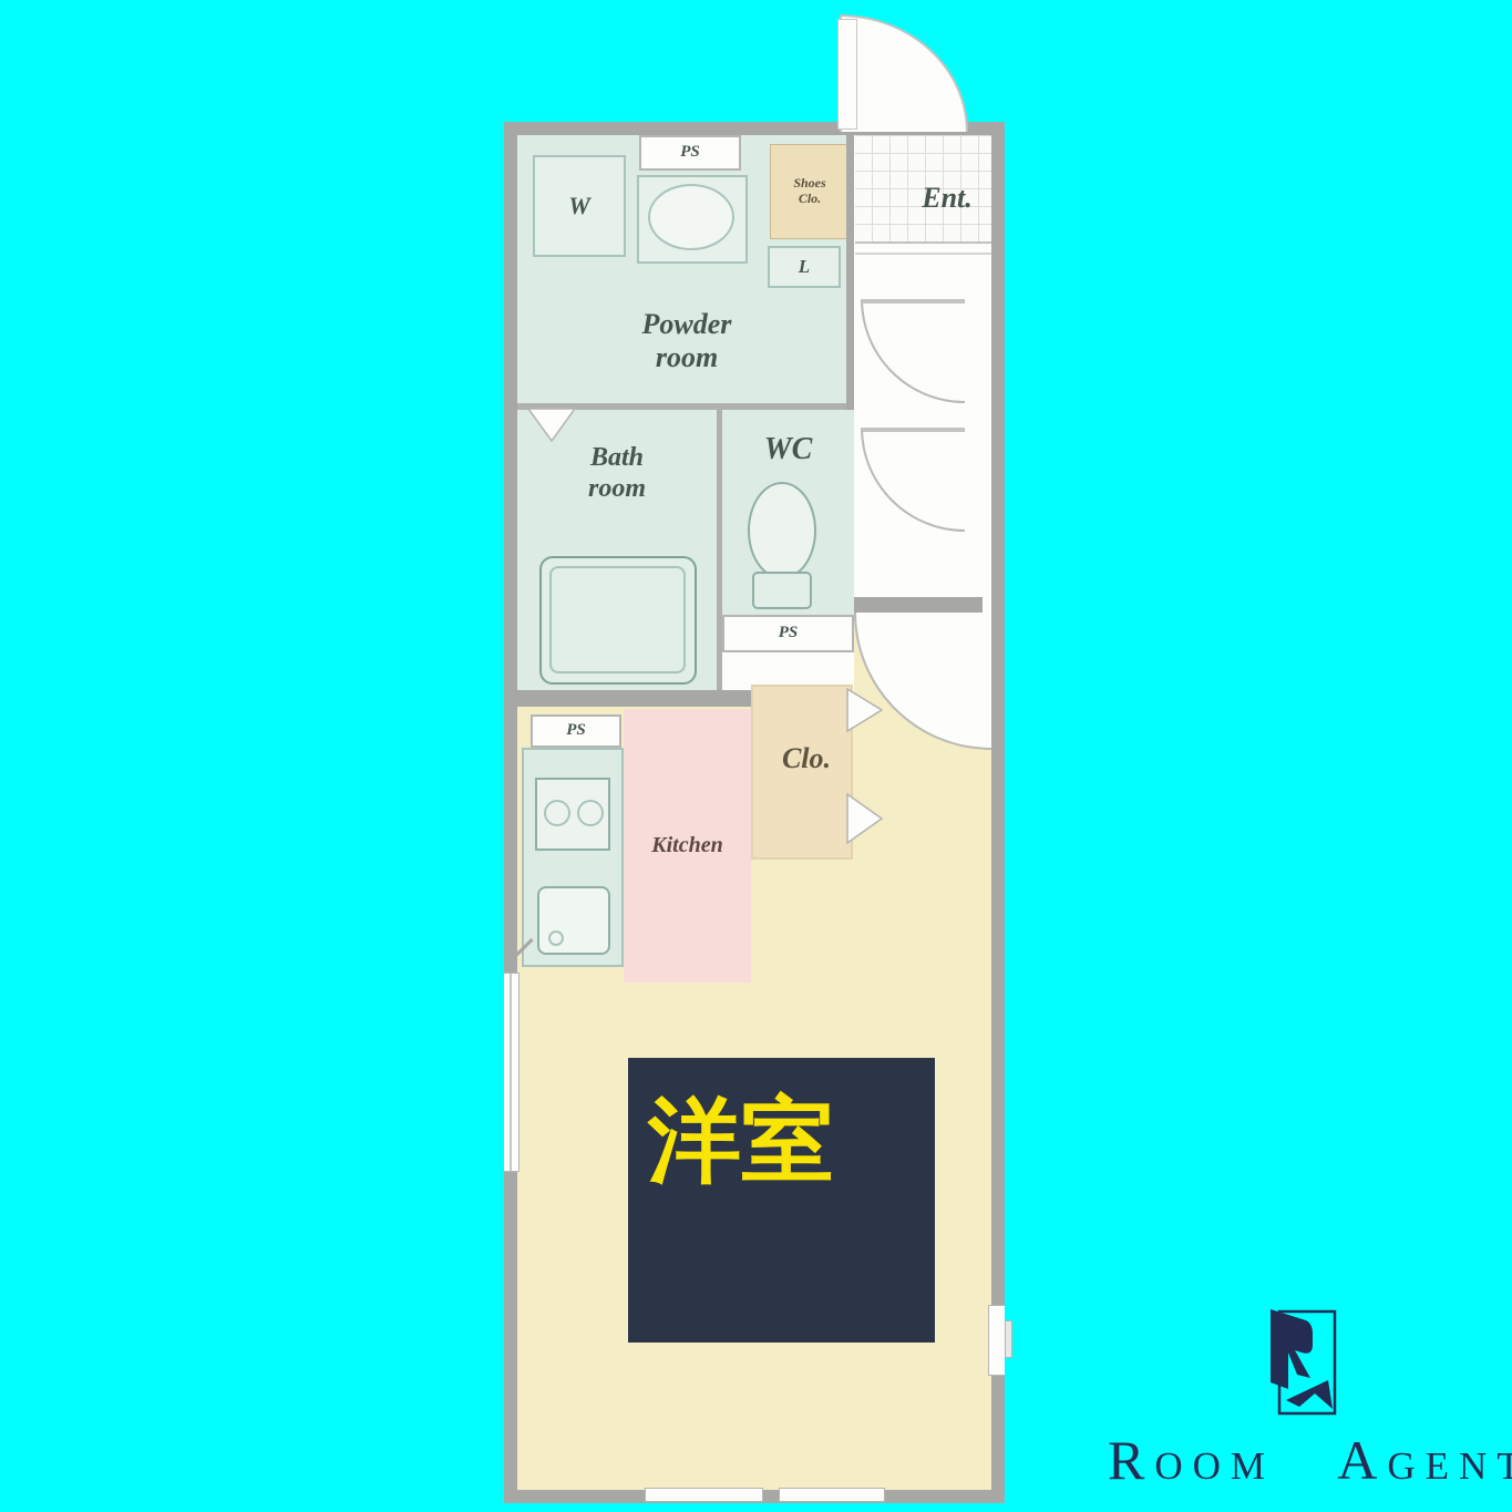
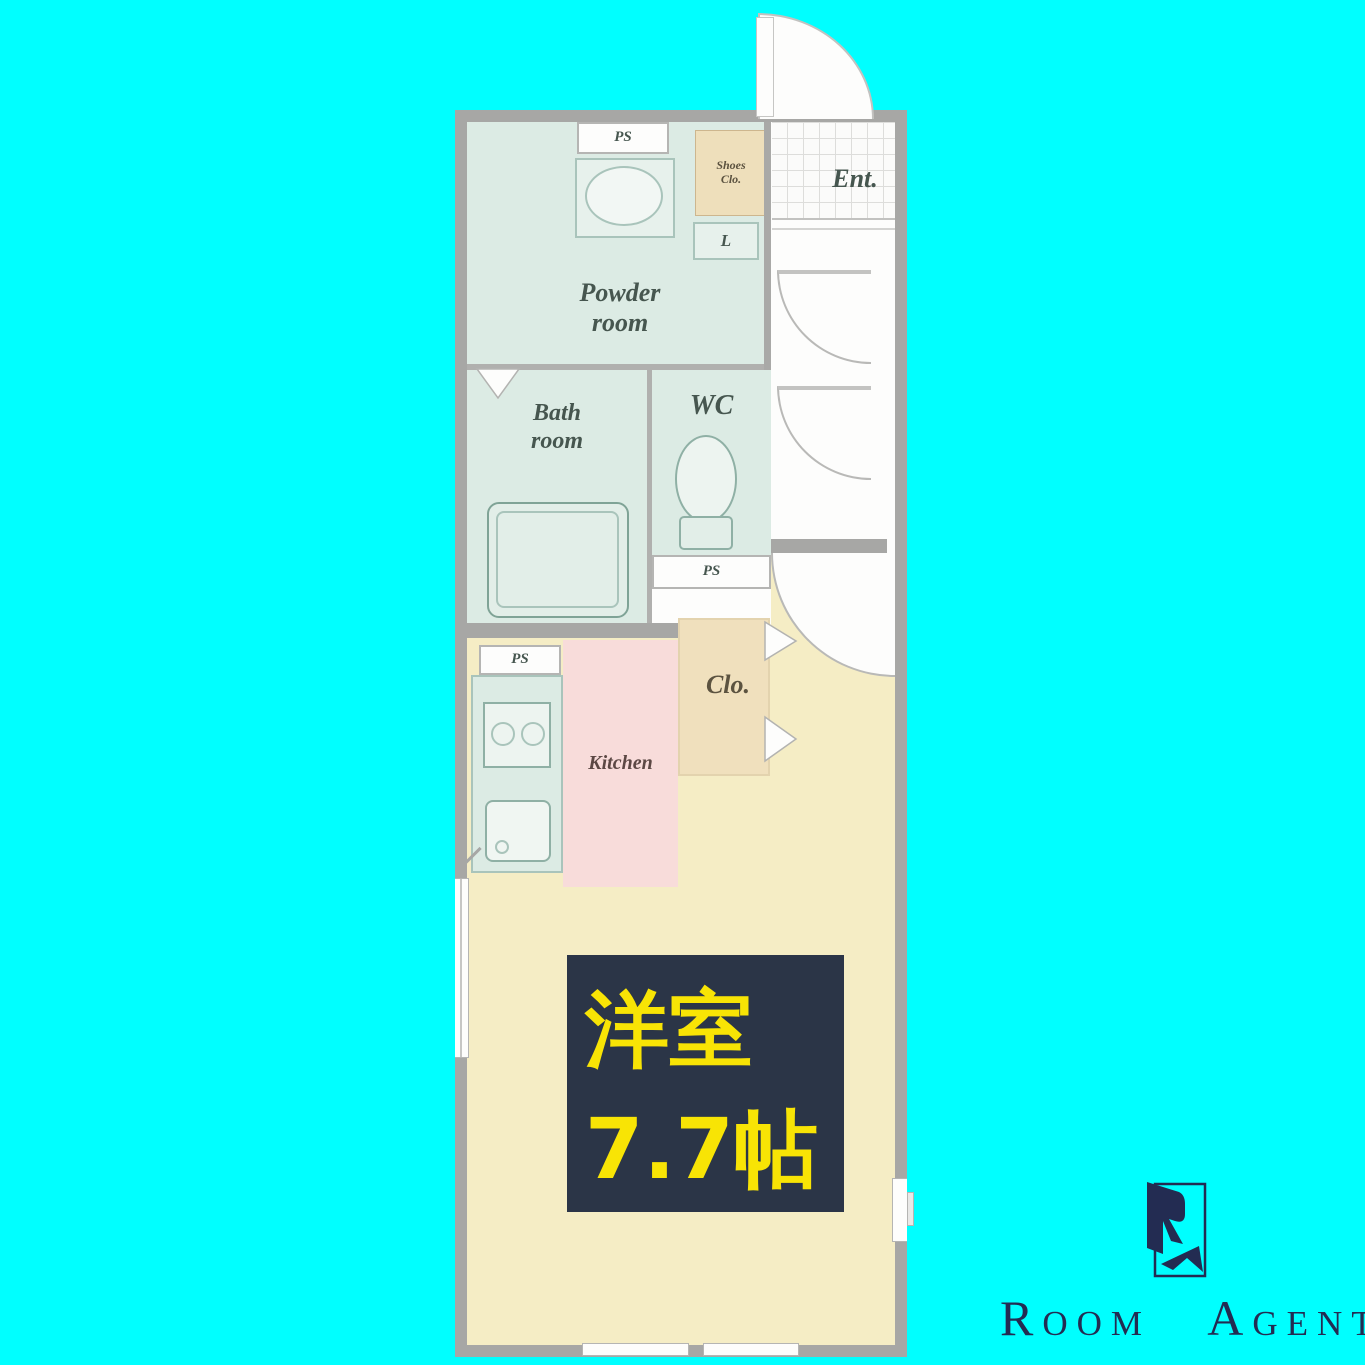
- W
  PS
  Shoes
  Clo.
  L
  Powder
  room
  Ent.
  Bath
  room
  WC
  PS
  PS
  Kitchen
  Clo.
  洋室
+ 7.7帖
  Room Agen
